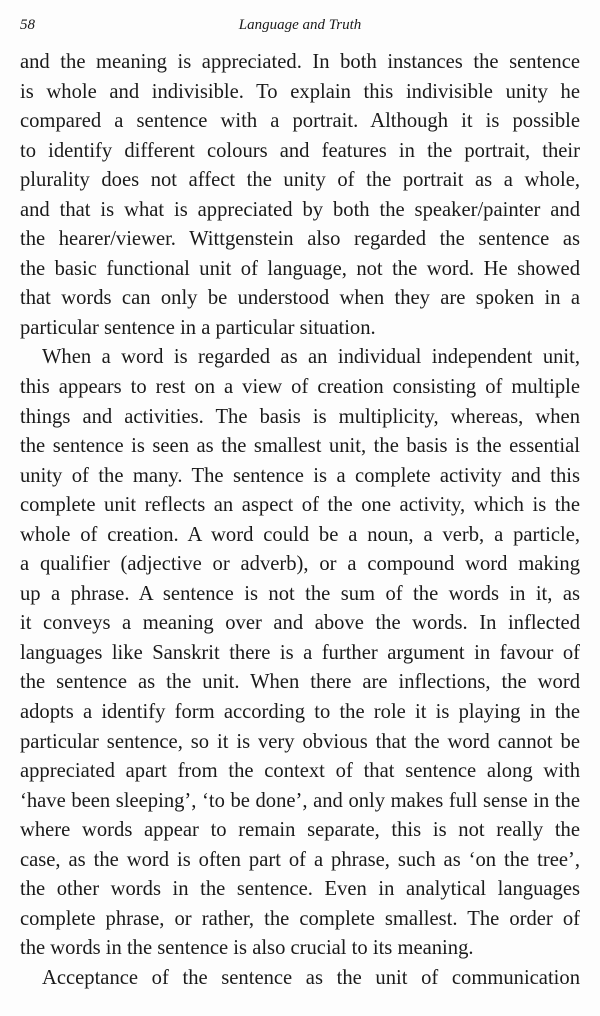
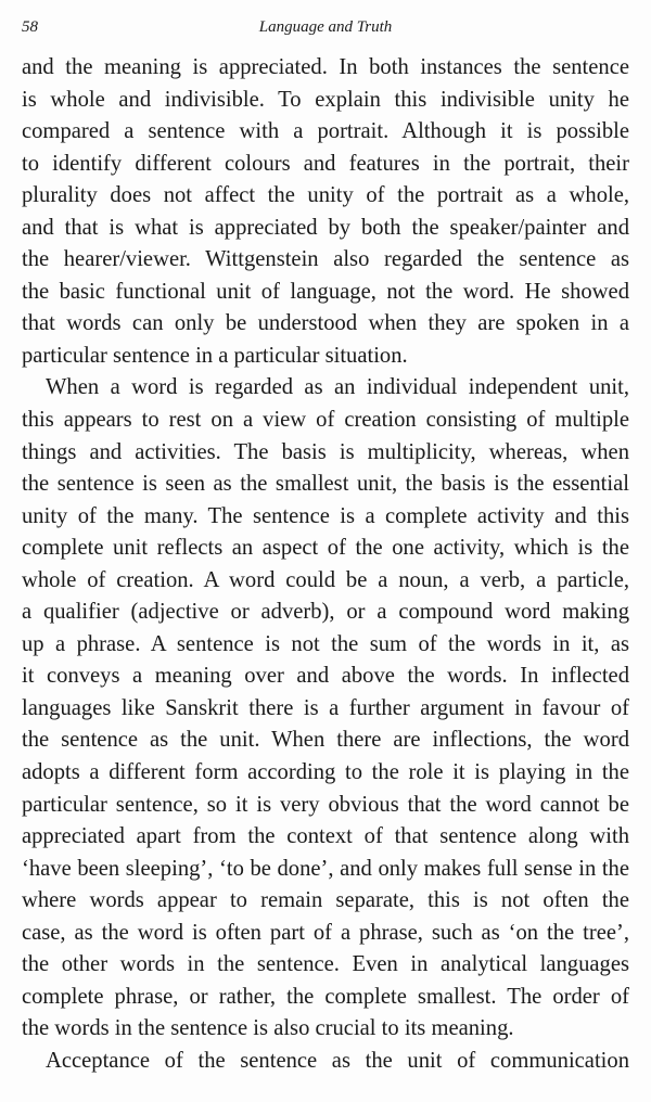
  58
  Language and Truth
  and the meaning is appreciated. In both instances the sentence
  is whole and indivisible. To explain this indivisible unity he
  compared a sentence with a portrait. Although it is possible
  to identify different colours and features in the portrait, their
  plurality does not affect the unity of the portrait as a whole,
  and that is what is appreciated by both the speaker/painter and
  the hearer/viewer. Wittgenstein also regarded the sentence as
  the basic functional unit of language, not the word. He showed
  that words can only be understood when they are spoken in a
  particular sentence in a particular situation.
  When a word is regarded as an individual independent unit,
  this appears to rest on a view of creation consisting of multiple
  things and activities. The basis is multiplicity, whereas, when
  the sentence is seen as the smallest unit, the basis is the essential
  unity of the many. The sentence is a complete activity and this
  complete unit reflects an aspect of the one activity, which is the
  whole of creation. A word could be a noun, a verb, a particle,
  a qualifier (adjective or adverb), or a compound word making
  up a phrase. A sentence is not the sum of the words in it, as
  it conveys a meaning over and above the words. In inflected
  languages like Sanskrit there is a further argument in favour of
  the sentence as the unit. When there are inflections, the word
- adopts a identify form according to the role it is playing in the
+ adopts a different form according to the role it is playing in the
  particular sentence, so it is very obvious that the word cannot be
  appreciated apart from the context of that sentence along with
  ‘have been sleeping’, ‘to be done’, and only makes full sense in the
- where words appear to remain separate, this is not really the
+ where words appear to remain separate, this is not often the
  case, as the word is often part of a phrase, such as ‘on the tree’,
  the other words in the sentence. Even in analytical languages
  complete phrase, or rather, the complete smallest. The order of
  the words in the sentence is also crucial to its meaning.
  Acceptance of the sentence as the unit of communication
